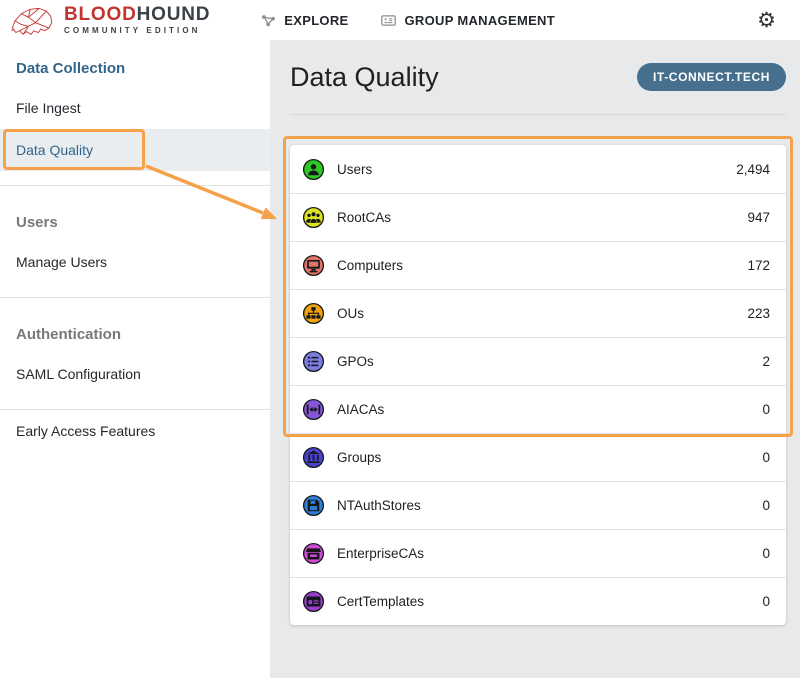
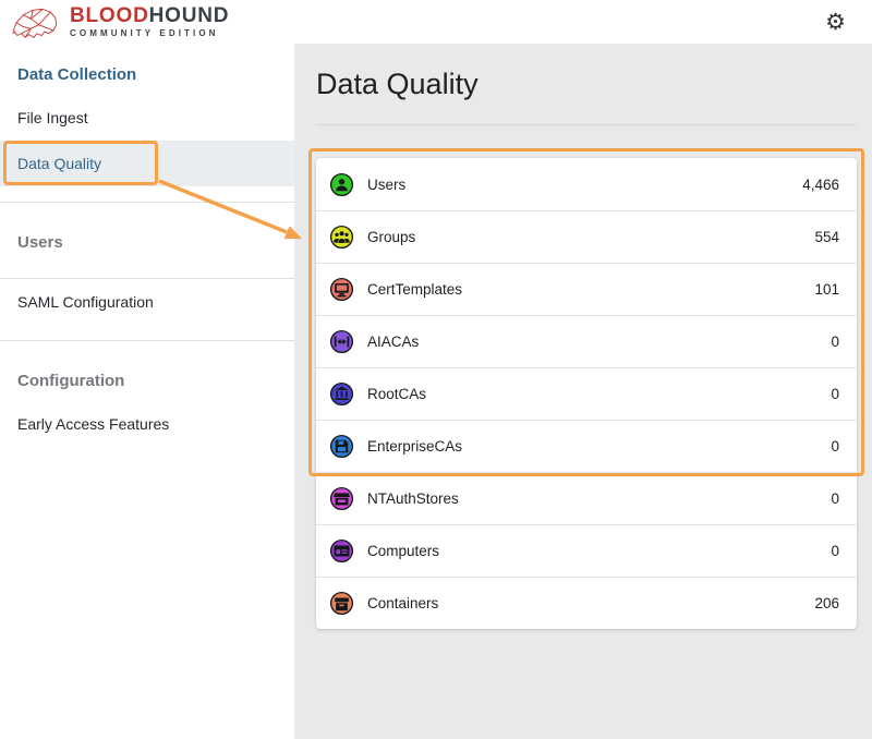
  BLOODHOUND
  COMMUNITY EDITION
- EXPLORE
- GROUP MANAGEMENT
  ⚙
  Data Collection
  File Ingest
  Data Quality
  Users
- Manage Users
- Authentication
  SAML Configuration
+ Configuration
  Early Access Features
  Data Quality
- IT-CONNECT.TECH
  Users
- 2,494
+ 4,466
- RootCAs
+ Groups
- 947
+ 554
- Computers
+ CertTemplates
- 172
+ 101
- OUs
- 223
- GPOs
- 2
  AIACAs
  0
- Groups
+ RootCAs
  0
- NTAuthStores
+ EnterpriseCAs
  0
- EnterpriseCAs
+ NTAuthStores
  0
- CertTemplates
+ Computers
  0
+ Containers
+ 206
